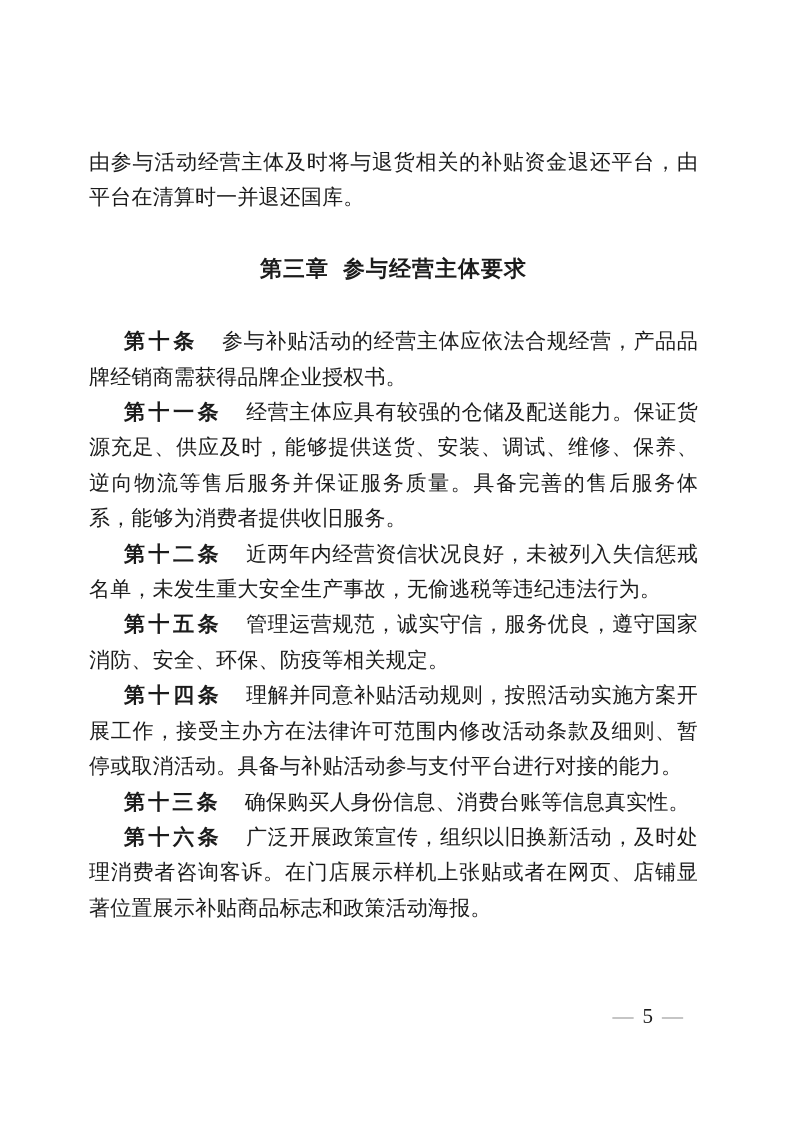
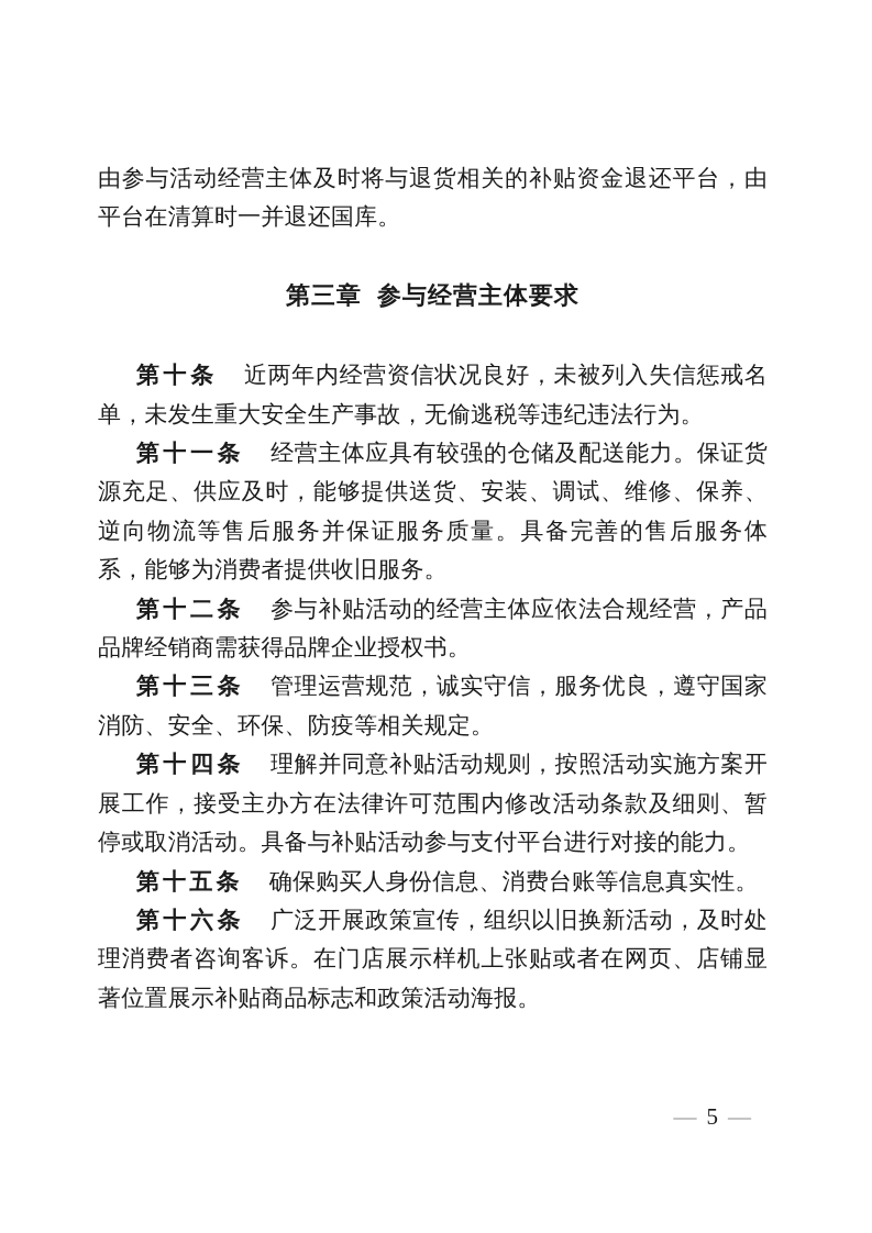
  由参与活动经营主体及时将与退货相关的补贴资金退还平台，由平台在清算时一并退还国库。
  第三章 参与经营主体要求
- 第十条 参与补贴活动的经营主体应依法合规经营，产品品牌经销商需获得品牌企业授权书。
+ 第十条 近两年内经营资信状况良好，未被列入失信惩戒名单，未发生重大安全生产事故，无偷逃税等违纪违法行为。
  第十一条 经营主体应具有较强的仓储及配送能力。保证货源充足、供应及时，能够提供送货、安装、调试、维修、保养、逆向物流等售后服务并保证服务质量。具备完善的售后服务体系，能够为消费者提供收旧服务。
- 第十二条 近两年内经营资信状况良好，未被列入失信惩戒名单，未发生重大安全生产事故，无偷逃税等违纪违法行为。
+ 第十二条 参与补贴活动的经营主体应依法合规经营，产品品牌经销商需获得品牌企业授权书。
- 第十五条 管理运营规范，诚实守信，服务优良，遵守国家消防、安全、环保、防疫等相关规定。
+ 第十三条 管理运营规范，诚实守信，服务优良，遵守国家消防、安全、环保、防疫等相关规定。
  第十四条 理解并同意补贴活动规则，按照活动实施方案开展工作，接受主办方在法律许可范围内修改活动条款及细则、暂停或取消活动。具备与补贴活动参与支付平台进行对接的能力。
- 第十三条 确保购买人身份信息、消费台账等信息真实性。
+ 第十五条 确保购买人身份信息、消费台账等信息真实性。
  第十六条 广泛开展政策宣传，组织以旧换新活动，及时处理消费者咨询客诉。在门店展示样机上张贴或者在网页、店铺显著位置展示补贴商品标志和政策活动海报。
  — 5 —
